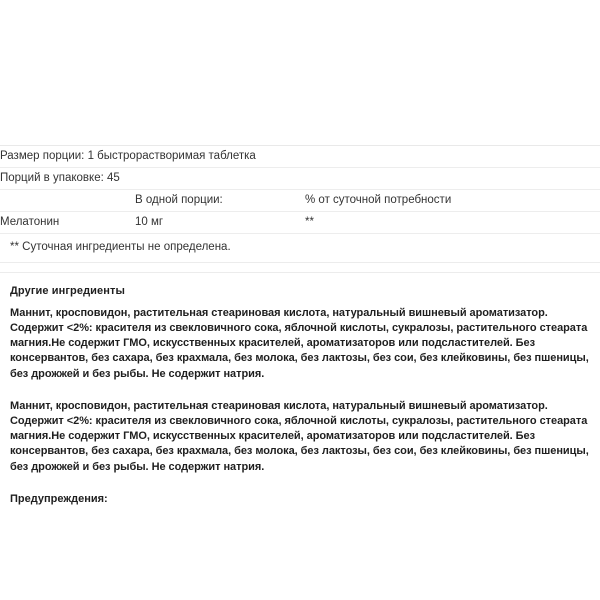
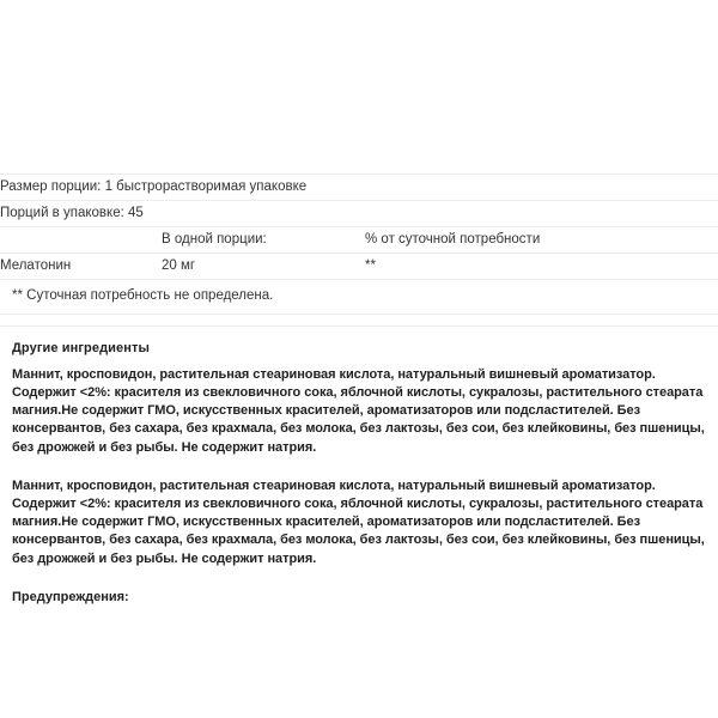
- Размер порции: 1 быстрорастворимая таблетка
+ Размер порции: 1 быстрорастворимая упаковке
  Порций в упаковке: 45
  	В одной порции:	% от суточной потребности
- Мелатонин	10 мг	**
+ Мелатонин	20 мг	**
- ** Суточная ингредиенты не определена.
+ ** Суточная потребность не определена.
  Другие ингредиенты
  Маннит, кросповидон, растительная стеариновая кислота, натуральный вишневый ароматизатор. Содержит <2%: красителя из свекловичного сока, яблочной кислоты, сукралозы, растительного стеарата магния.Не содержит ГМО, искусственных красителей, ароматизаторов или подсластителей. Без консервантов, без сахара, без крахмала, без молока, без лактозы, без сои, без клейковины, без пшеницы, без дрожжей и без рыбы. Не содержит натрия.
  Маннит, кросповидон, растительная стеариновая кислота, натуральный вишневый ароматизатор. Содержит <2%: красителя из свекловичного сока, яблочной кислоты, сукралозы, растительного стеарата магния.Не содержит ГМО, искусственных красителей, ароматизаторов или подсластителей. Без консервантов, без сахара, без крахмала, без молока, без лактозы, без сои, без клейковины, без пшеницы, без дрожжей и без рыбы. Не содержит натрия.
  Предупреждения:
